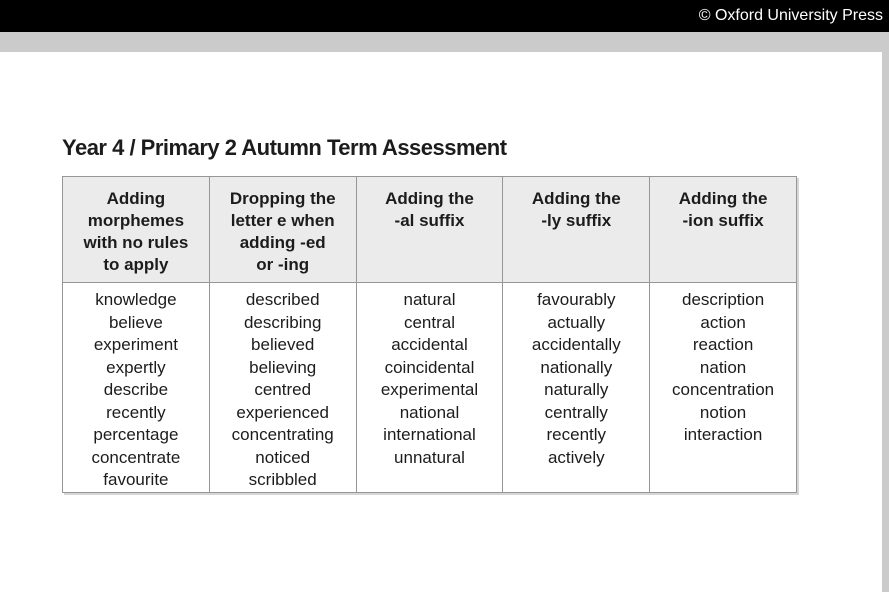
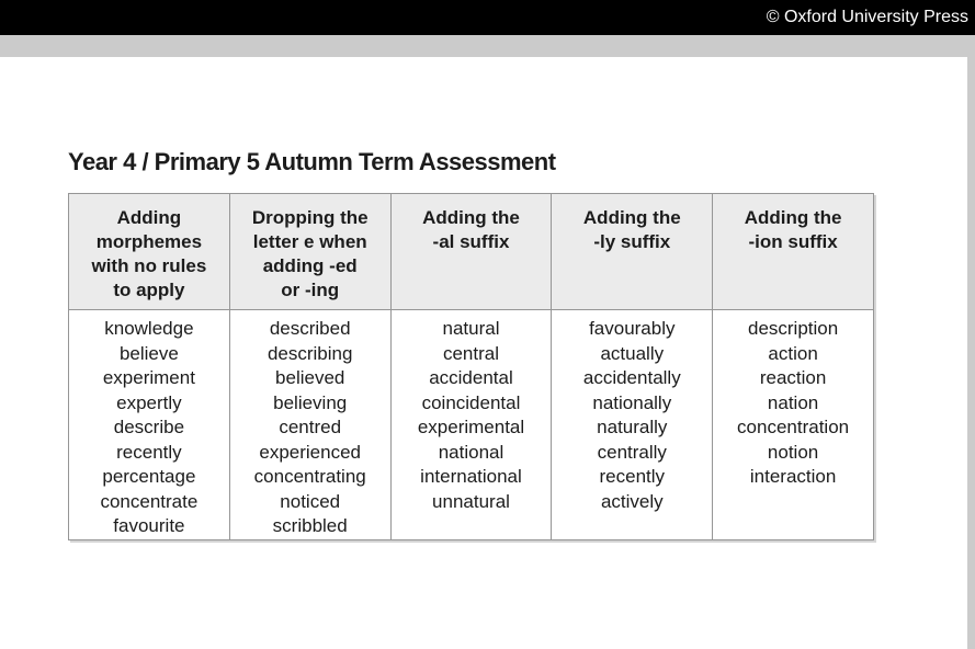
  © Oxford University Press
- Year 4 / Primary 2 Autumn Term Assessment
+ Year 4 / Primary 5 Autumn Term Assessment
  Adding morphemes with no rules to apply	Dropping the letter e when adding -ed or -ing	Adding the -al suffix	Adding the -ly suffix	Adding the -ion suffix
  knowledgebelieveexperimentexpertlydescriberecentlypercentageconcentratefavourite	describeddescribingbelievedbelievingcentredexperiencedconcentratingnoticedscribbled	naturalcentralaccidentalcoincidentalexperimentalnationalinternationalunnatural	favourablyactuallyaccidentallynationallynaturallycentrallyrecentlyactively	descriptionactionreactionnationconcentrationnotioninteraction
